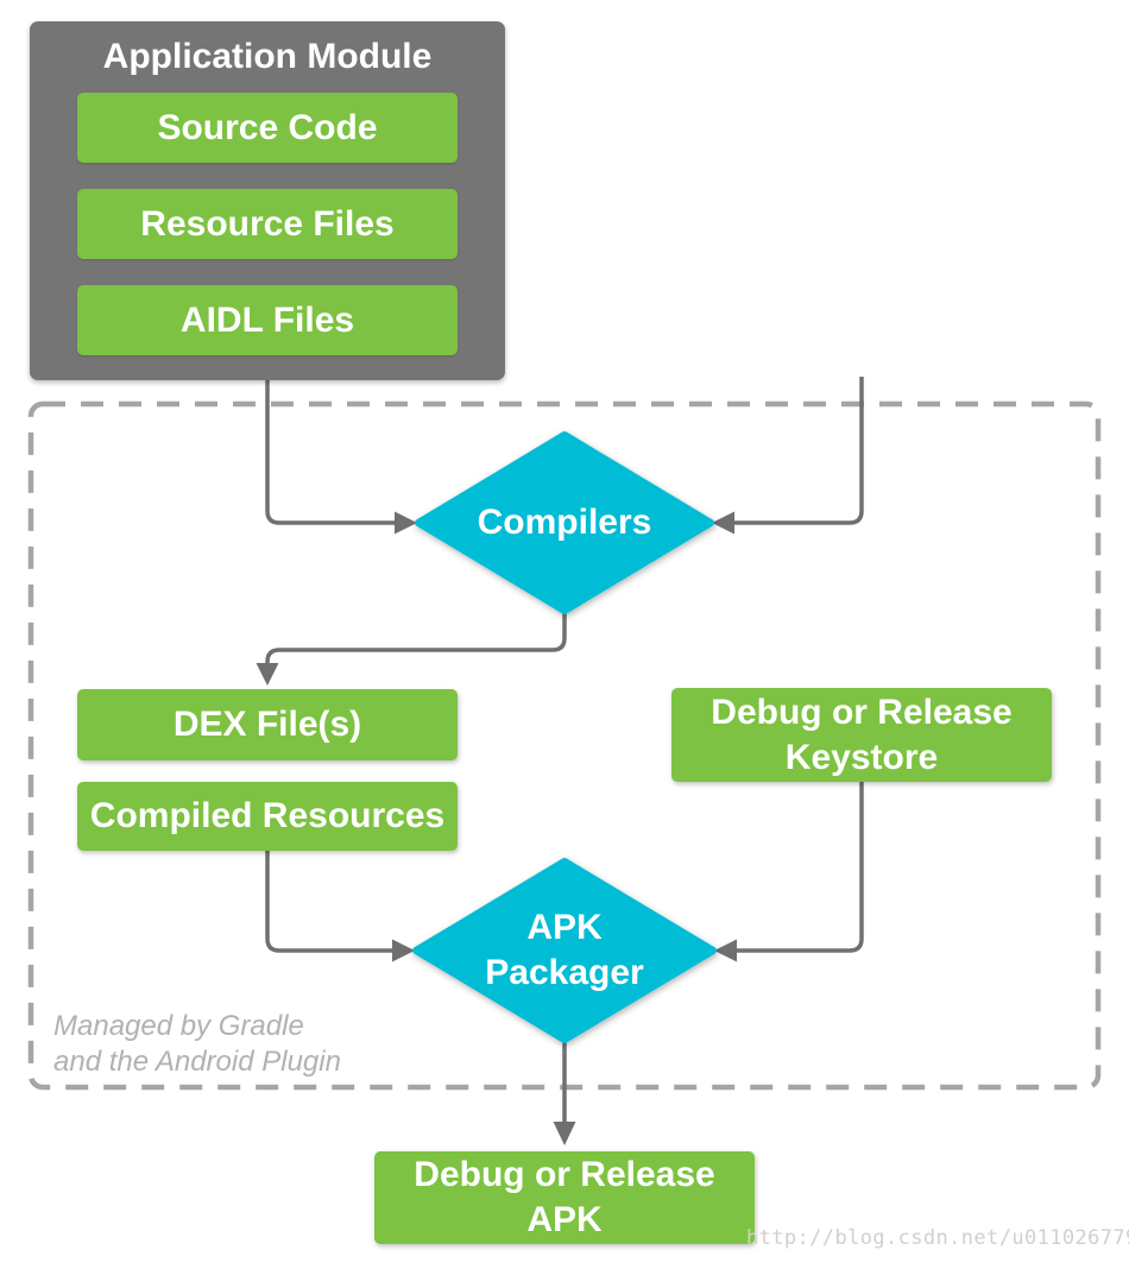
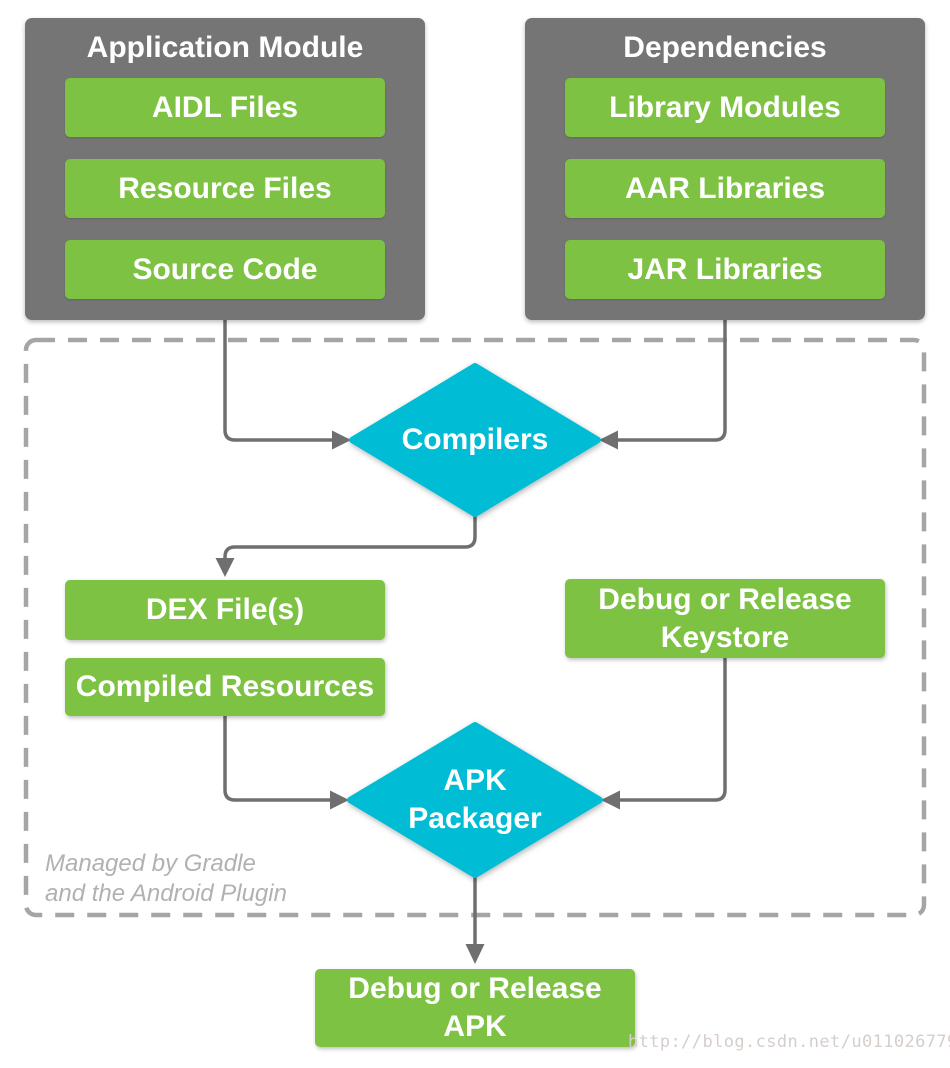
  Application Module
- Source Code
+ AIDL Files
  Resource Files
- AIDL Files
+ Source Code
+ Dependencies
+ Library Modules
+ AAR Libraries
+ JAR Libraries
  Compilers
  DEX File(s)
  Compiled Resources
  Debug or Release
  Keystore
  APK
  Packager
  Managed by Gradle
  and the Android Plugin
  Debug or Release
  APK
  http://blog.csdn.net/u01102677
